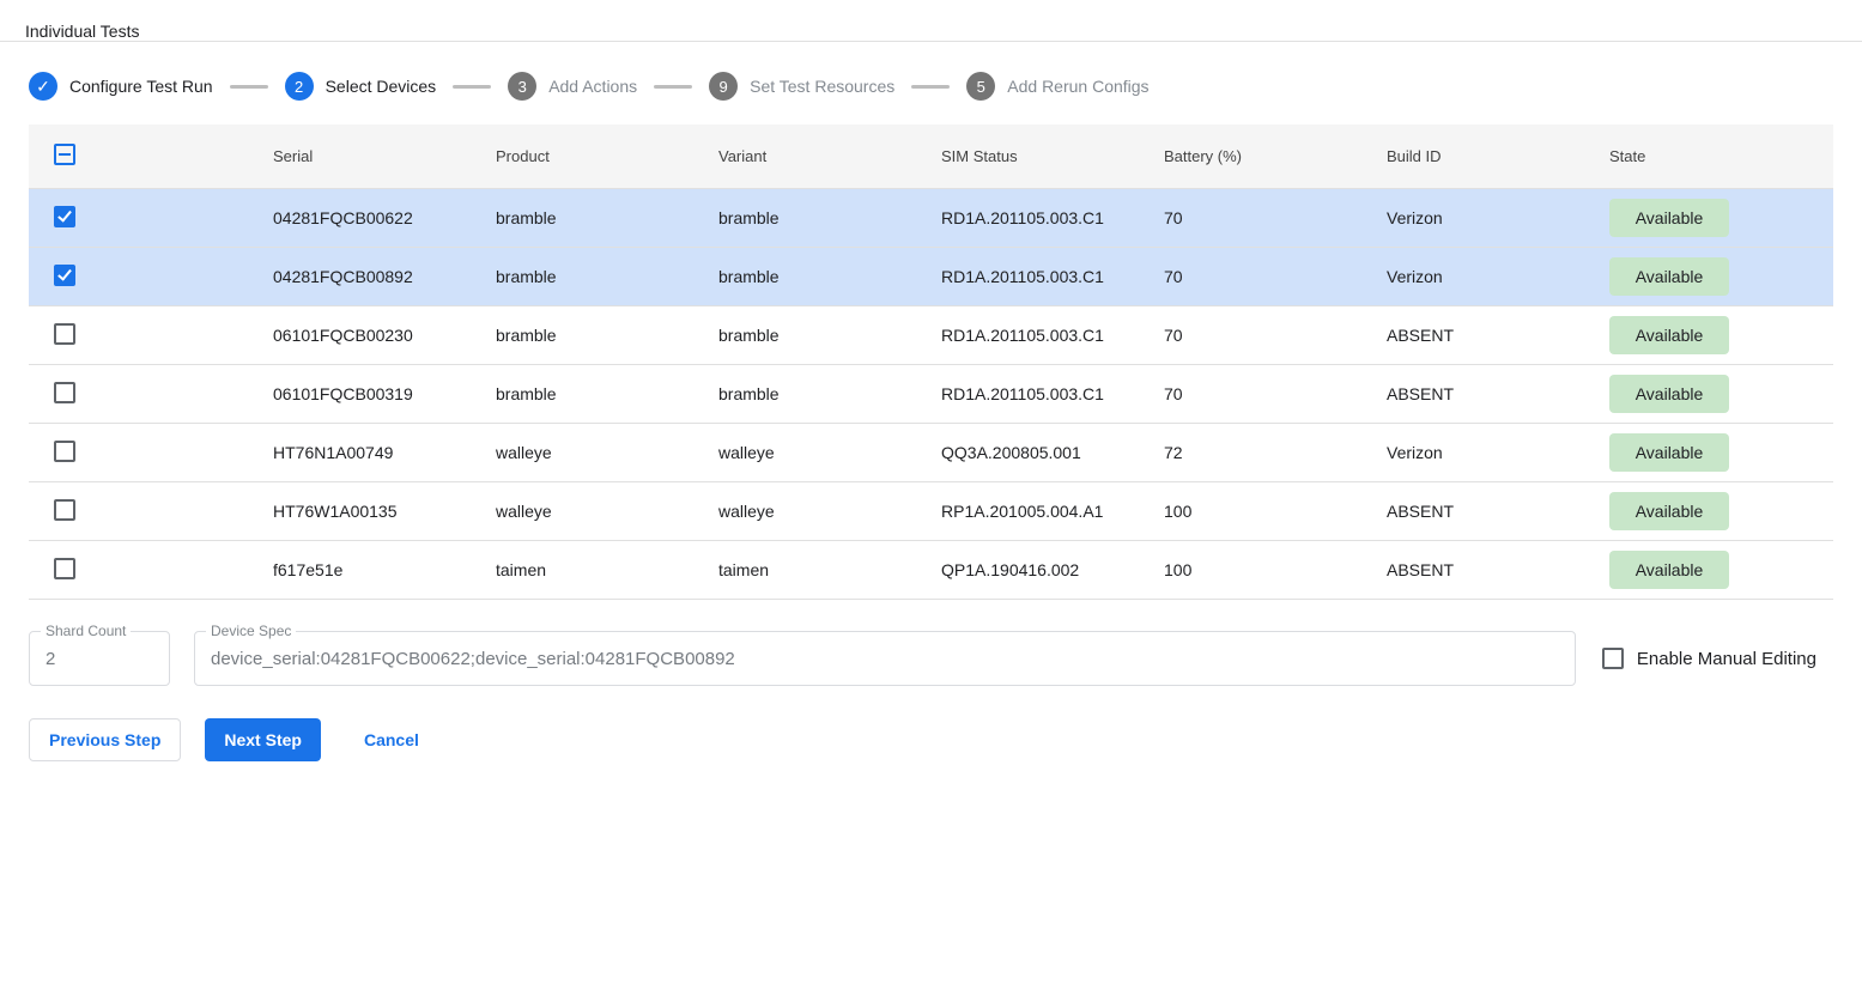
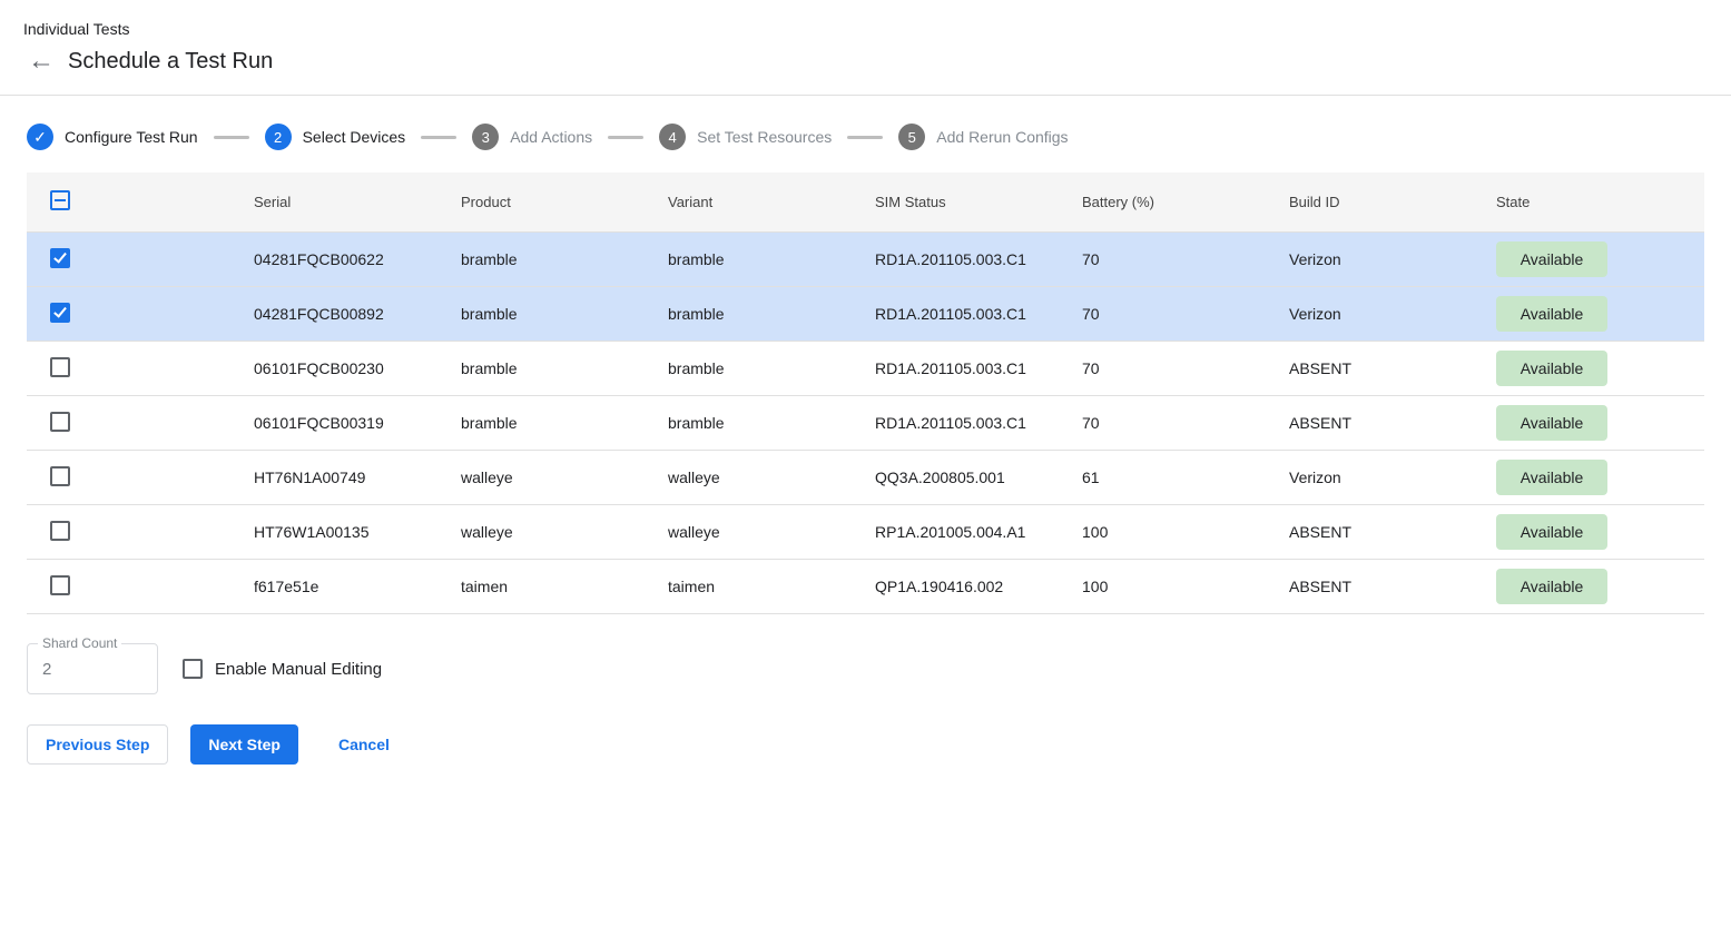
  Individual Tests
+ ←
+ Schedule a Test Run
  Configure Test Run
  2
  Select Devices
  3
  Add Actions
- 9
+ 4
  Set Test Resources
  5
  Add Rerun Configs
  Serial
  Product
  Variant
  SIM Status
  Battery (%)
  Build ID
  State
  04281FQCB00622
  bramble
  bramble
  RD1A.201105.003.C1
  70
  Verizon
  Available
  04281FQCB00892
  bramble
  bramble
  RD1A.201105.003.C1
  70
  Verizon
  Available
  06101FQCB00230
  bramble
  bramble
  RD1A.201105.003.C1
  70
  ABSENT
  Available
  06101FQCB00319
  bramble
  bramble
  RD1A.201105.003.C1
  70
  ABSENT
  Available
  HT76N1A00749
  walleye
  walleye
  QQ3A.200805.001
- 72
+ 61
  Verizon
  Available
  HT76W1A00135
  walleye
  walleye
  RP1A.201005.004.A1
  100
  ABSENT
  Available
  f617e51e
  taimen
  taimen
  QP1A.190416.002
  100
  ABSENT
  Available
  Shard Count
  2
- Device Spec
- device_serial:04281FQCB00622;device_serial:04281FQCB00892
  Enable Manual Editing
  Previous Step
  Next Step
  Cancel
